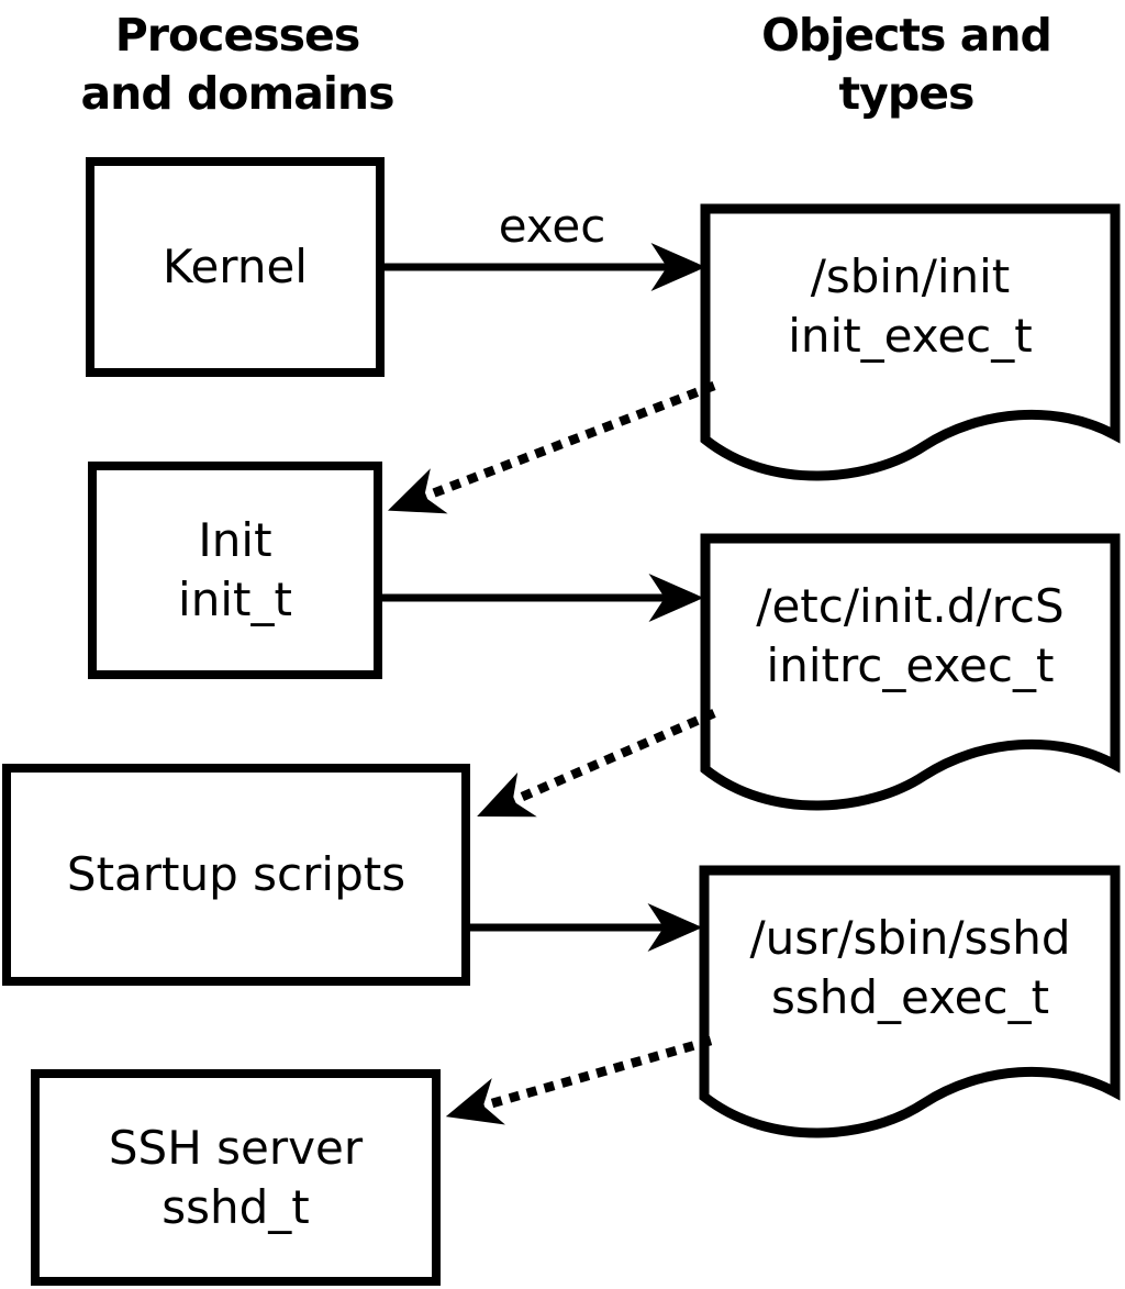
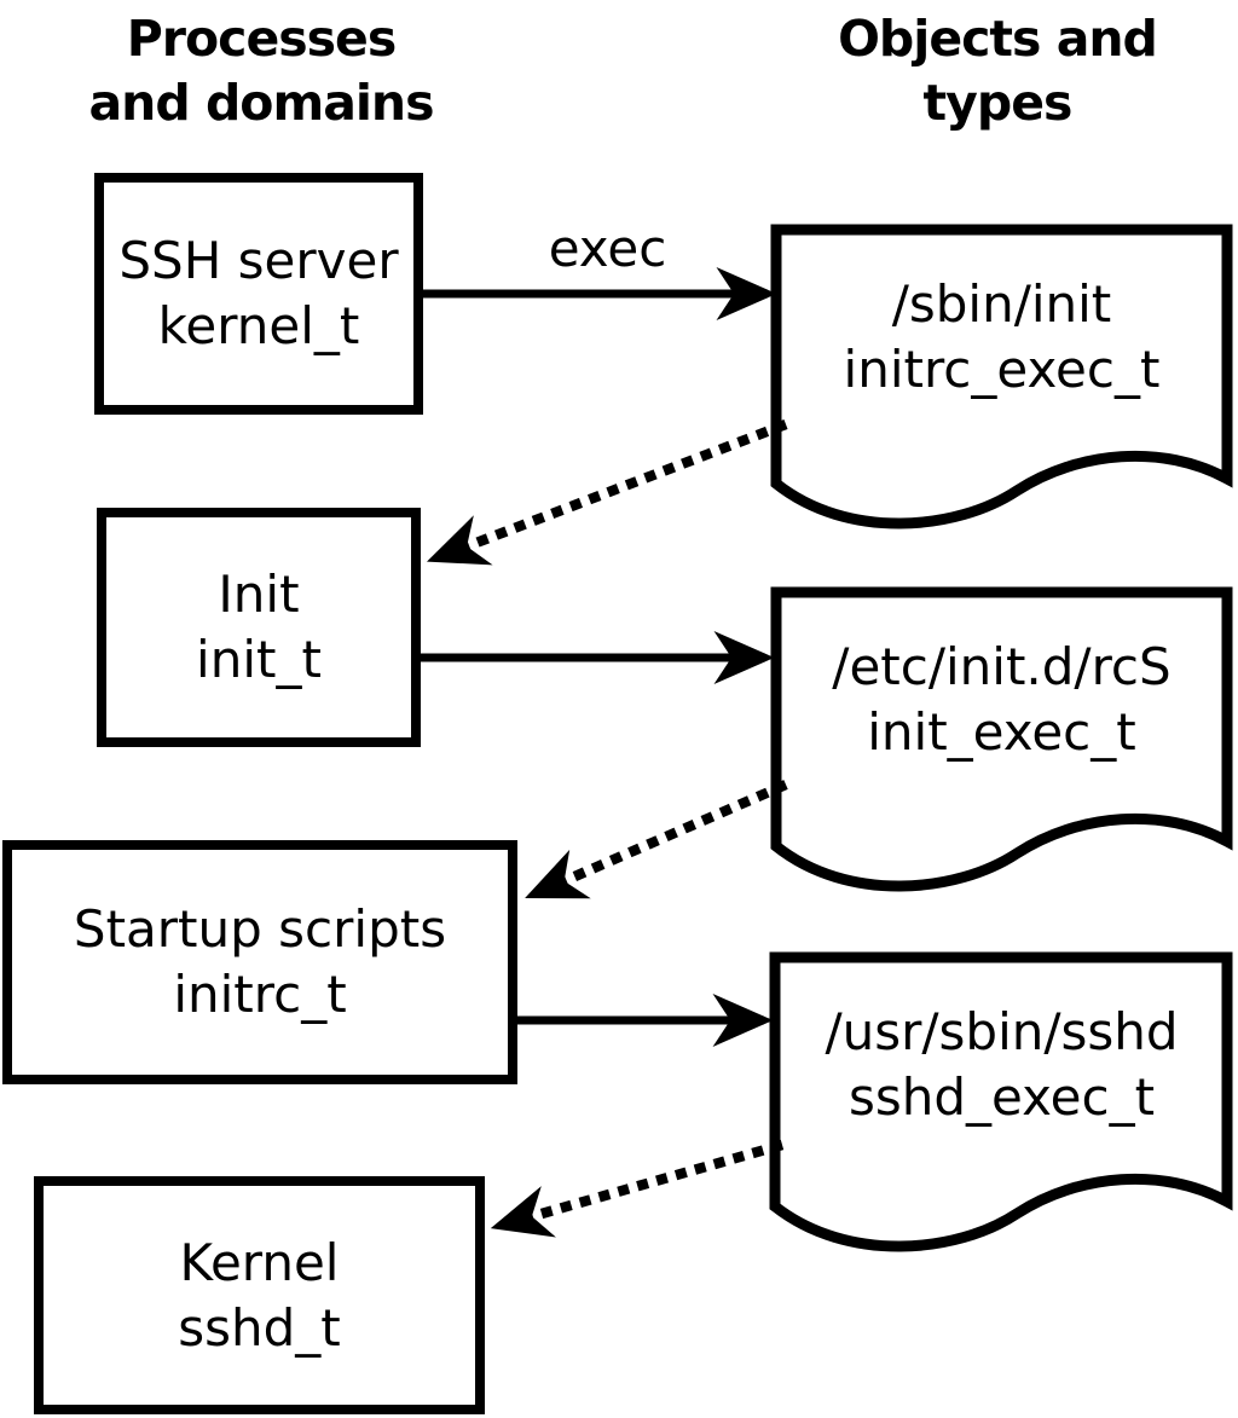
  Processes
  and domains
  Objects and
  types
- Kernel
+ SSH server
+ kernel_t
  Init
  init_t
  Startup scripts
+ initrc_t
- SSH server
+ Kernel
  sshd_t
  /sbin/init
- init_exec_t
+ initrc_exec_t
  /etc/init.d/rcS
- initrc_exec_t
+ init_exec_t
  /usr/sbin/sshd
  sshd_exec_t
  exec
